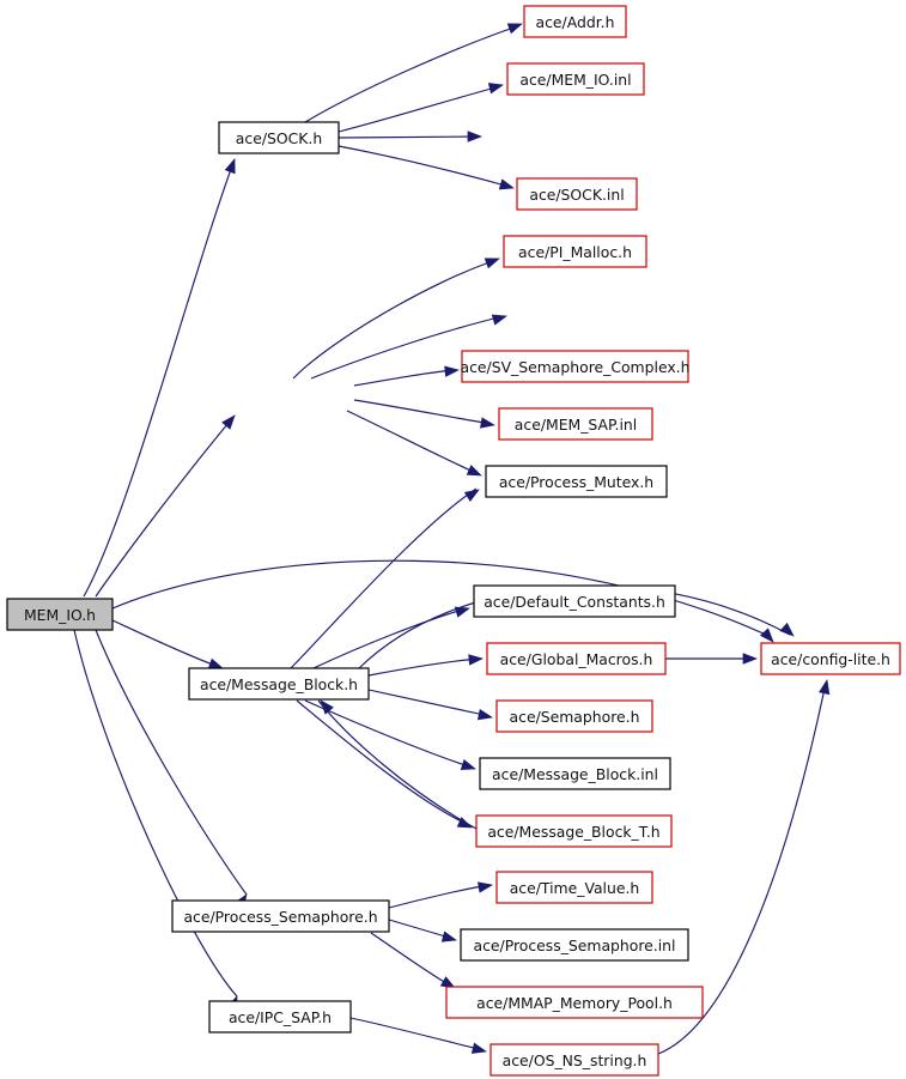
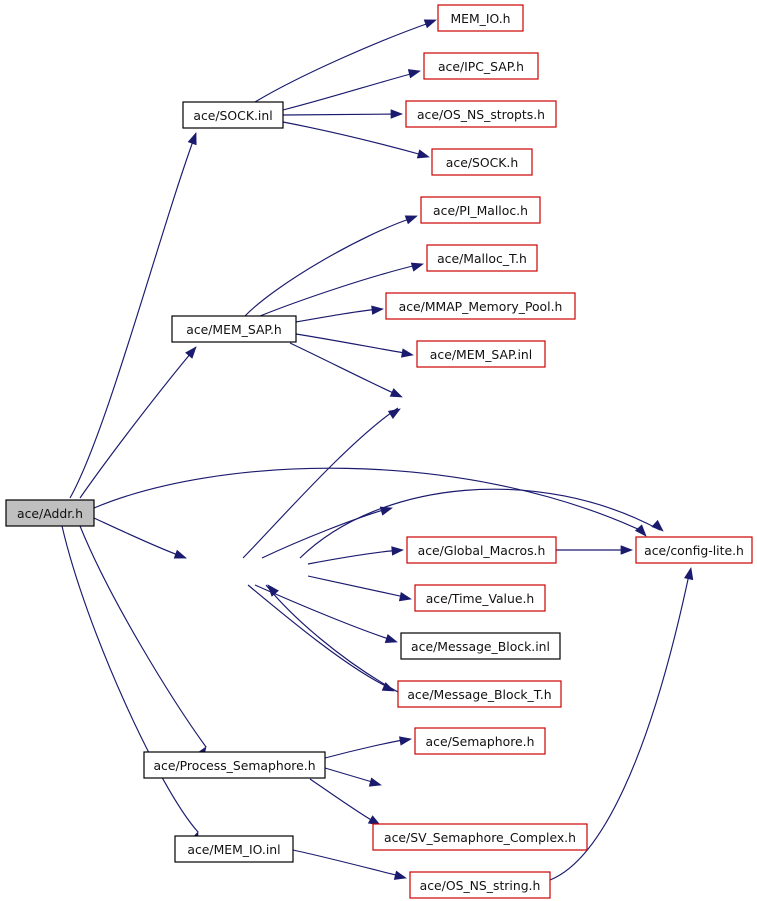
- MEM_IO.h
+ ace/Addr.h
- ace/SOCK.h
+ ace/SOCK.inl
- ace/Addr.h
+ MEM_IO.h
- ace/MEM_IO.inl
+ ace/IPC_SAP.h
+ ace/OS_NS_stropts.h
- ace/SOCK.inl
+ ace/SOCK.h
+ ace/MEM_SAP.h
  ace/PI_Malloc.h
+ ace/Malloc_T.h
- ace/SV_Semaphore_Complex.h
+ ace/MMAP_Memory_Pool.h
  ace/MEM_SAP.inl
- ace/Process_Mutex.h
- ace/Message_Block.h
- ace/Default_Constants.h
  ace/Global_Macros.h
- ace/Semaphore.h
+ ace/Time_Value.h
  ace/Message_Block.inl
  ace/Message_Block_T.h
  ace/config-lite.h
  ace/Process_Semaphore.h
- ace/Time_Value.h
+ ace/Semaphore.h
- ace/Process_Semaphore.inl
- ace/MMAP_Memory_Pool.h
+ ace/SV_Semaphore_Complex.h
- ace/IPC_SAP.h
+ ace/MEM_IO.inl
  ace/OS_NS_string.h
